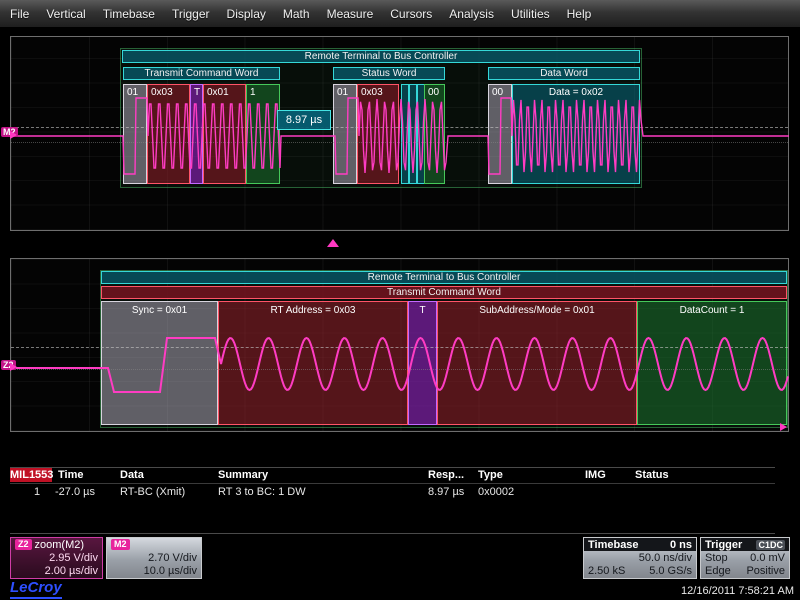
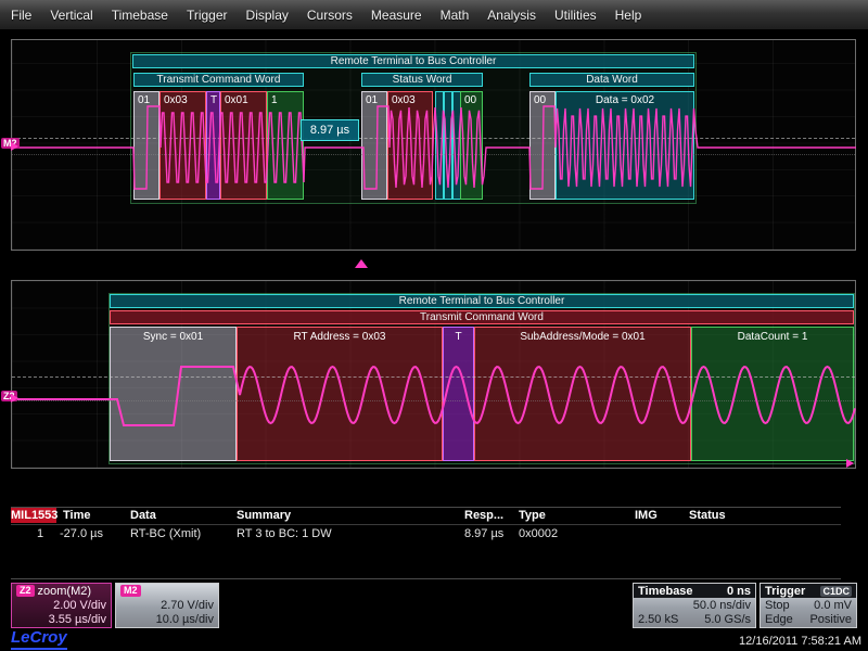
  File
  Vertical
  Timebase
  Trigger
  Display
- Math
+ Cursors
  Measure
- Cursors
+ Math
  Analysis
  Utilities
  Help
  M2
  Remote Terminal to Bus Controller
  Transmit Command Word
  Status Word
  Data Word
  01
  0x03
  T
  0x01
  1
  8.97 µs
  01
  0x03
  00
  00
  Data = 0x02
  Z2
  Remote Terminal to Bus Controller
  Transmit Command Word
  Sync = 0x01
  RT Address = 0x03
  T
  SubAddress/Mode = 0x01
  DataCount = 1
  MIL1553
  Time
  Data
  Summary
  Resp...
  Type
  IMG
  Status
  1
  -27.0 µs
  RT-BC (Xmit)
  RT 3 to BC: 1 DW
  8.97 µs
  0x0002
  Z2
  zoom(M2)
- 2.95 V/div
+ 2.00 V/div
- 2.00 µs/div
+ 3.55 µs/div
  M2
  2.70 V/div
  10.0 µs/div
  Timebase
  0 ns
  50.0 ns/div
  2.50 kS
  5.0 GS/s
  Trigger
  C1DC
  Stop
  0.0 mV
  Edge
  Positive
  LeCroy
  12/16/2011 7:58:21 AM
